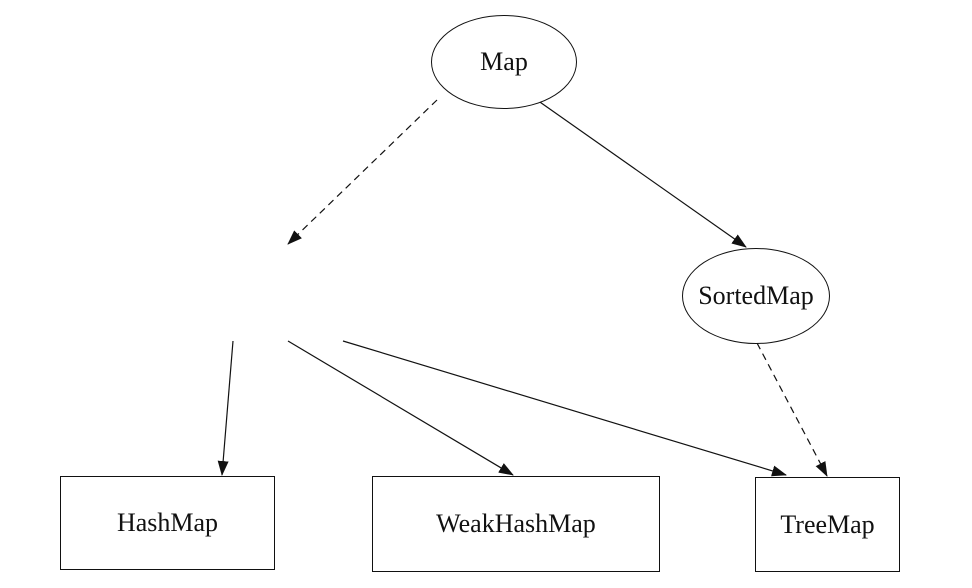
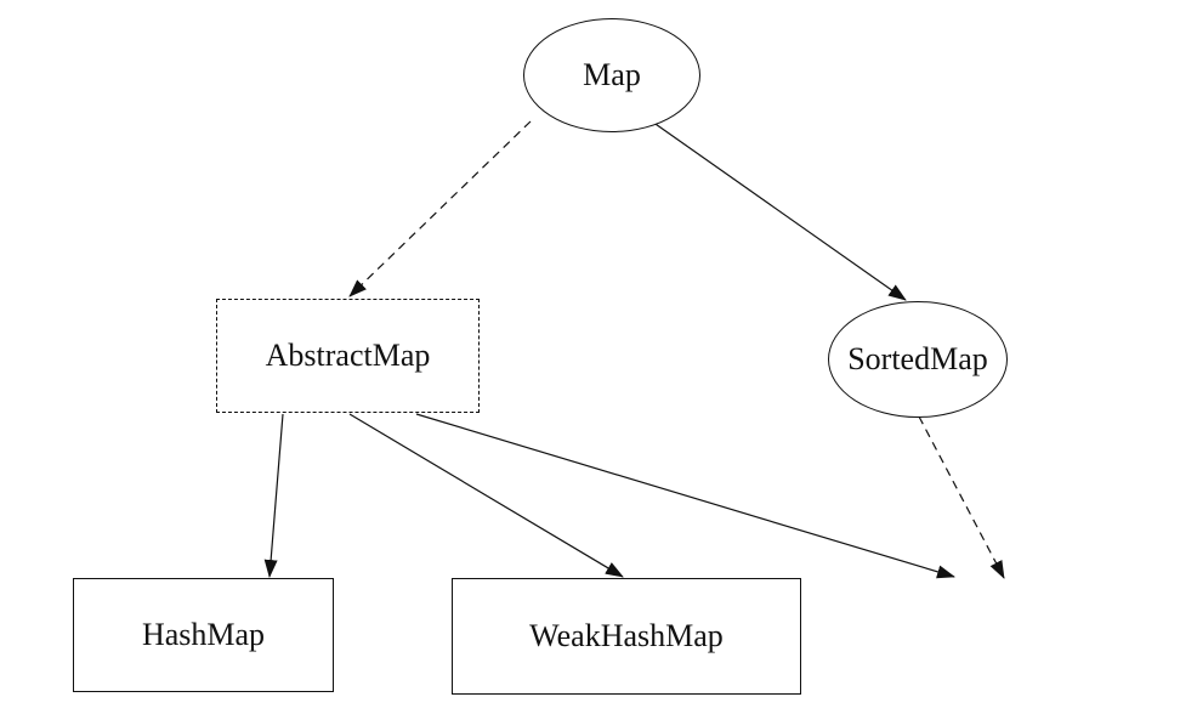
  Map
+ AbstractMap
  SortedMap
  HashMap
  WeakHashMap
- TreeMap
